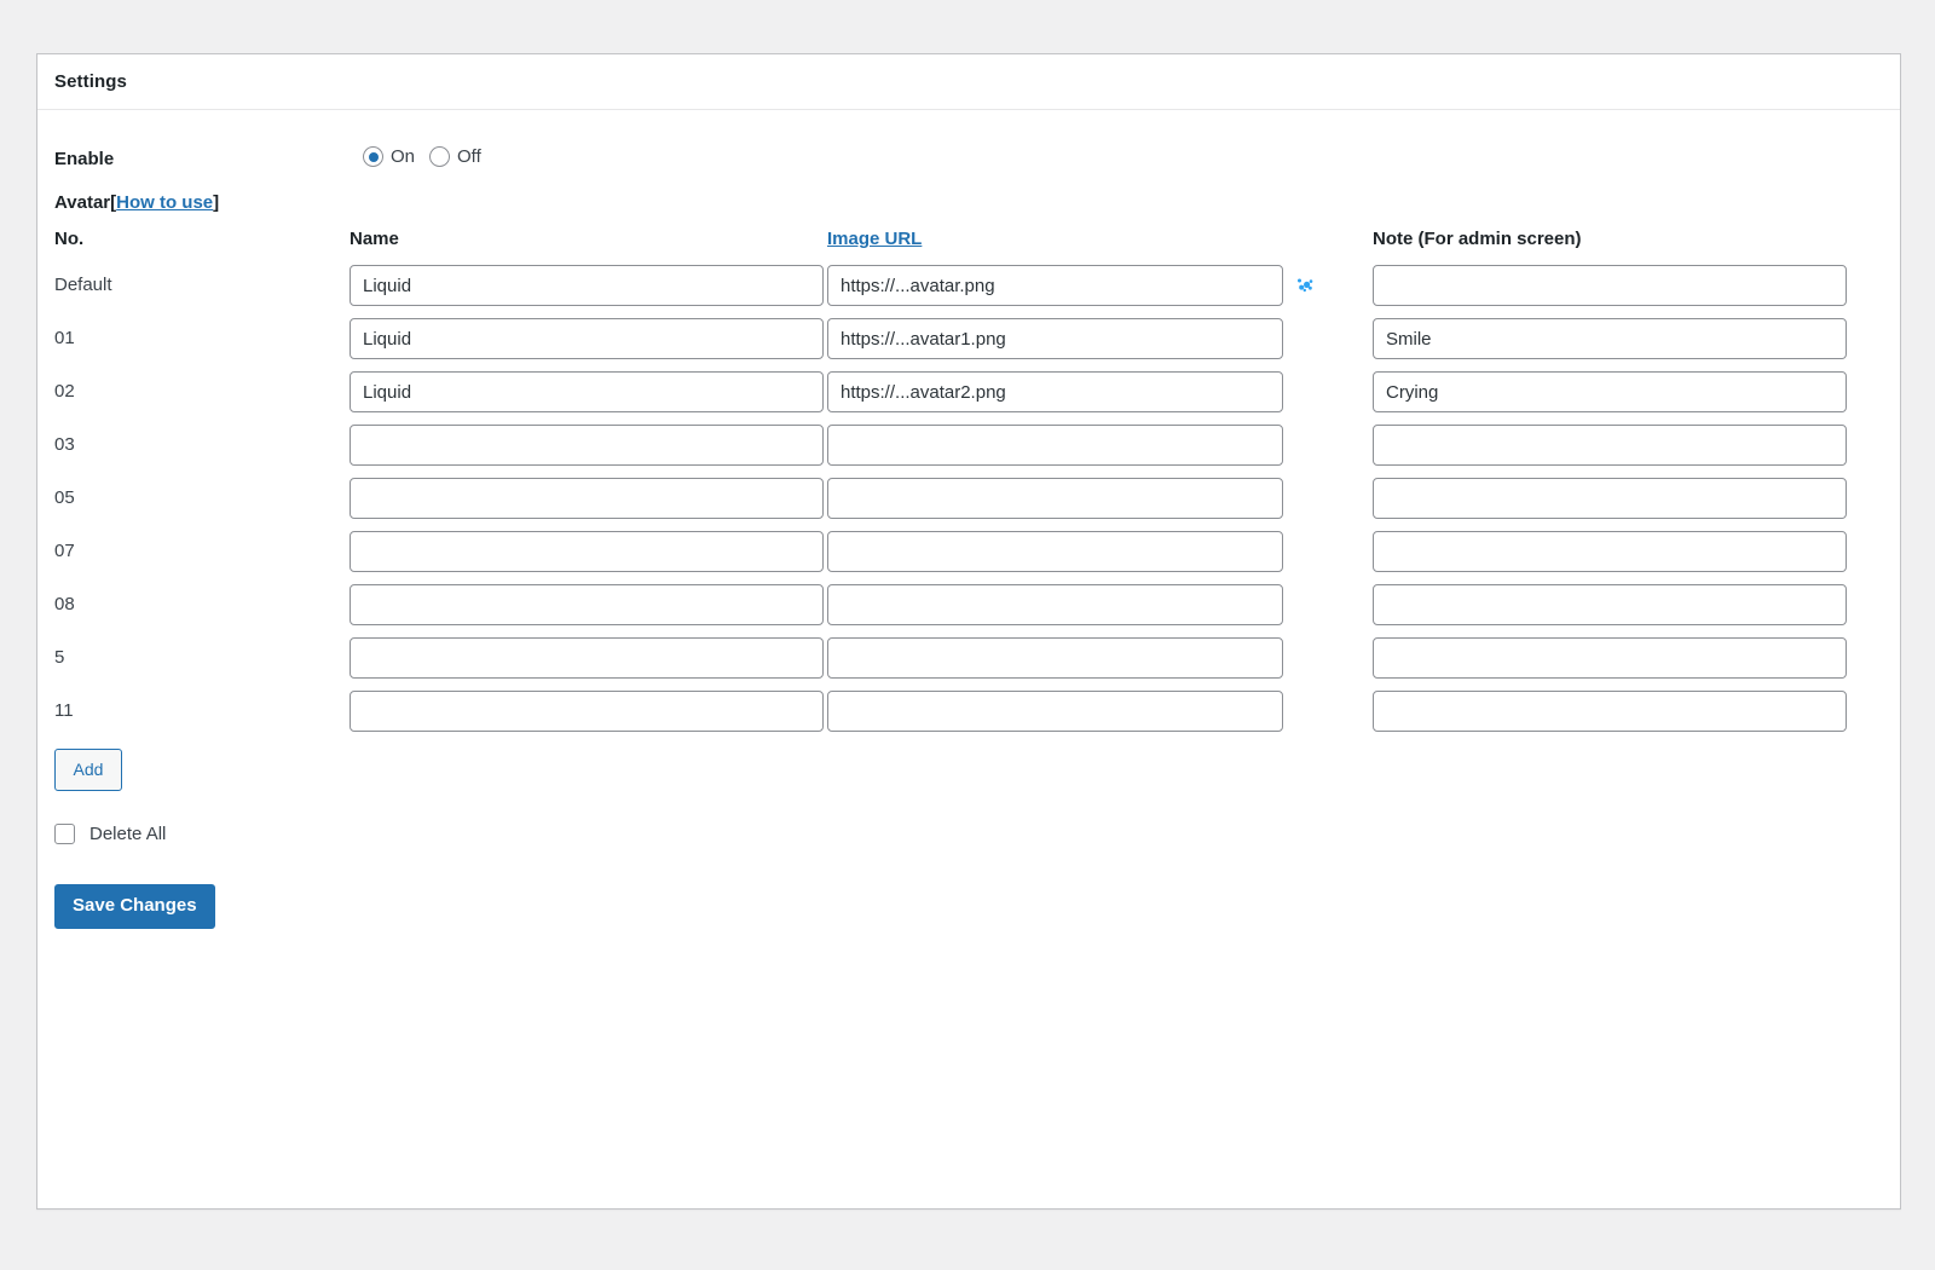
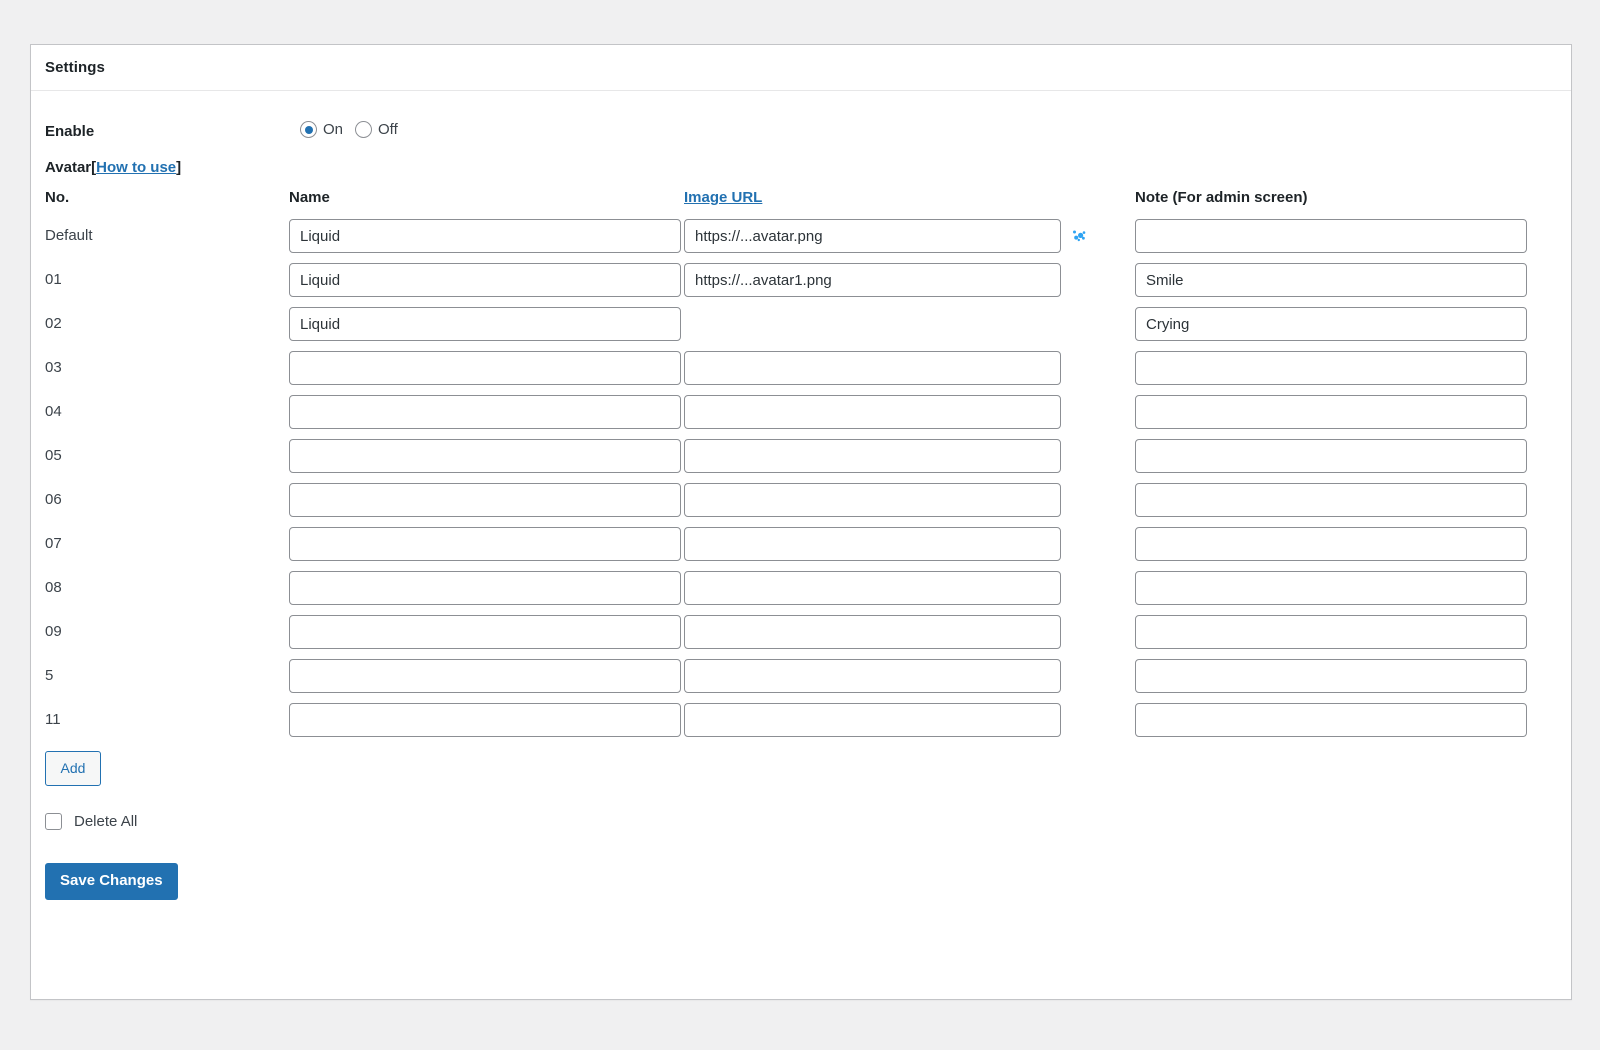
  Settings
  Enable
  On
  Off
  Avatar[How to use]
  No.
  Name
  Image URL
  Note (For admin screen)
  Default
  Liquid
  https://...avatar.png
  01
  Liquid
  https://...avatar1.png
  Smile
  02
  Liquid
- https://...avatar2.png
  Crying
  03
+ 04
  05
+ 06
  07
  08
+ 09
  5
  11
  Add
  Delete All
  Save Changes
